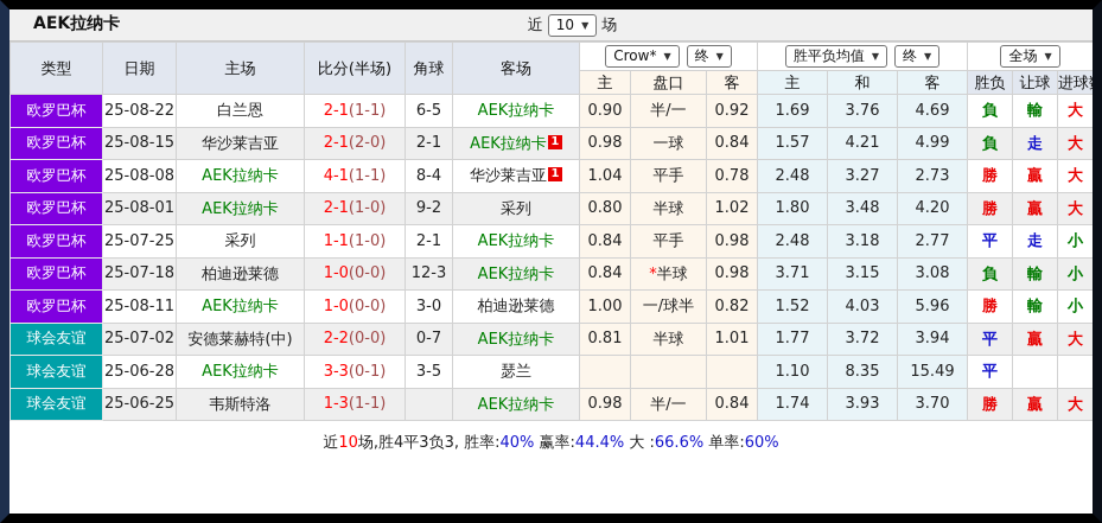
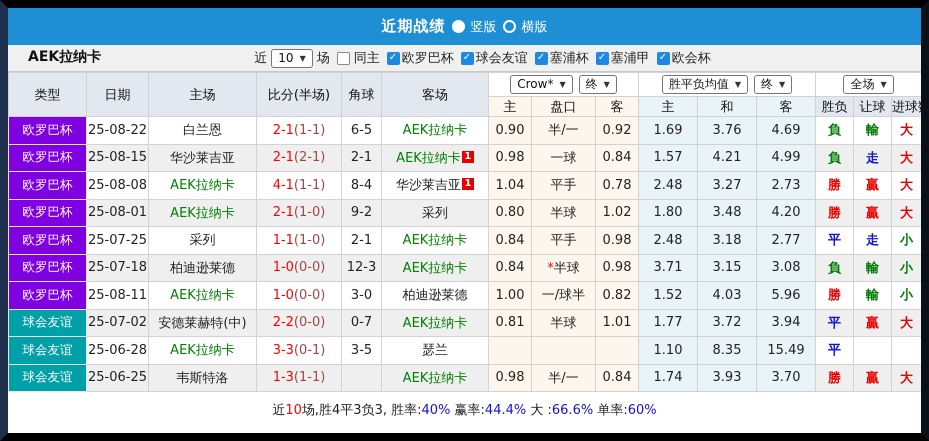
+ 近期战绩
+ 竖版
+ 横版
  AEK拉纳卡
  近
  10
  ▼
  场
+ 同主
+ 欧罗巴杯
+ 球会友谊
+ 塞浦杯
+ 塞浦甲
+ 欧会杯
  类型	日期	主场	比分(半场)	角球	客场	Crow* ▼ 终 ▼	胜平负均值 ▼ 终 ▼	全场 ▼
  主	盘口	客	主	和	客	胜负	让球	进球
  欧罗巴杯	25-08-22	白兰恩	2-1(1-1)	6-5	AEK拉纳卡	0.90	半/一	0.92	1.69	3.76	4.69	負	輸	大
- 欧罗巴杯	25-08-15	华沙莱吉亚	2-1(2-0)	2-1	AEK拉纳卡 1	0.98	一球	0.84	1.57	4.21	4.99	負	走	大
+ 欧罗巴杯	25-08-15	华沙莱吉亚	2-1(2-1)	2-1	AEK拉纳卡 1	0.98	一球	0.84	1.57	4.21	4.99	負	走	大
  欧罗巴杯	25-08-08	AEK拉纳卡	4-1(1-1)	8-4	华沙莱吉亚 1	1.04	平手	0.78	2.48	3.27	2.73	勝	贏	大
  欧罗巴杯	25-08-01	AEK拉纳卡	2-1(1-0)	9-2	采列	0.80	半球	1.02	1.80	3.48	4.20	勝	贏	大
  欧罗巴杯	25-07-25	采列	1-1(1-0)	2-1	AEK拉纳卡	0.84	平手	0.98	2.48	3.18	2.77	平	走	小
  欧罗巴杯	25-07-18	柏迪逊莱德	1-0(0-0)	12-3	AEK拉纳卡	0.84	*半球	0.98	3.71	3.15	3.08	負	輸	小
  欧罗巴杯	25-08-11	AEK拉纳卡	1-0(0-0)	3-0	柏迪逊莱德	1.00	一/球半	0.82	1.52	4.03	5.96	勝	輸	小
  球会友谊	25-07-02	安德莱赫特(中)	2-2(0-0)	0-7	AEK拉纳卡	0.81	半球	1.01	1.77	3.72	3.94	平	贏	大
  球会友谊	25-06-28	AEK拉纳卡	3-3(0-1)	3-5	瑟兰				1.10	8.35	15.49	平
  球会友谊	25-06-25	韦斯特洛	1-3(1-1)		AEK拉纳卡	0.98	半/一	0.84	1.74	3.93	3.70	勝	贏	大
  近10场,胜4平3负3, 胜率:40% 赢率:44.4% 大 :66.6% 单率:60%
